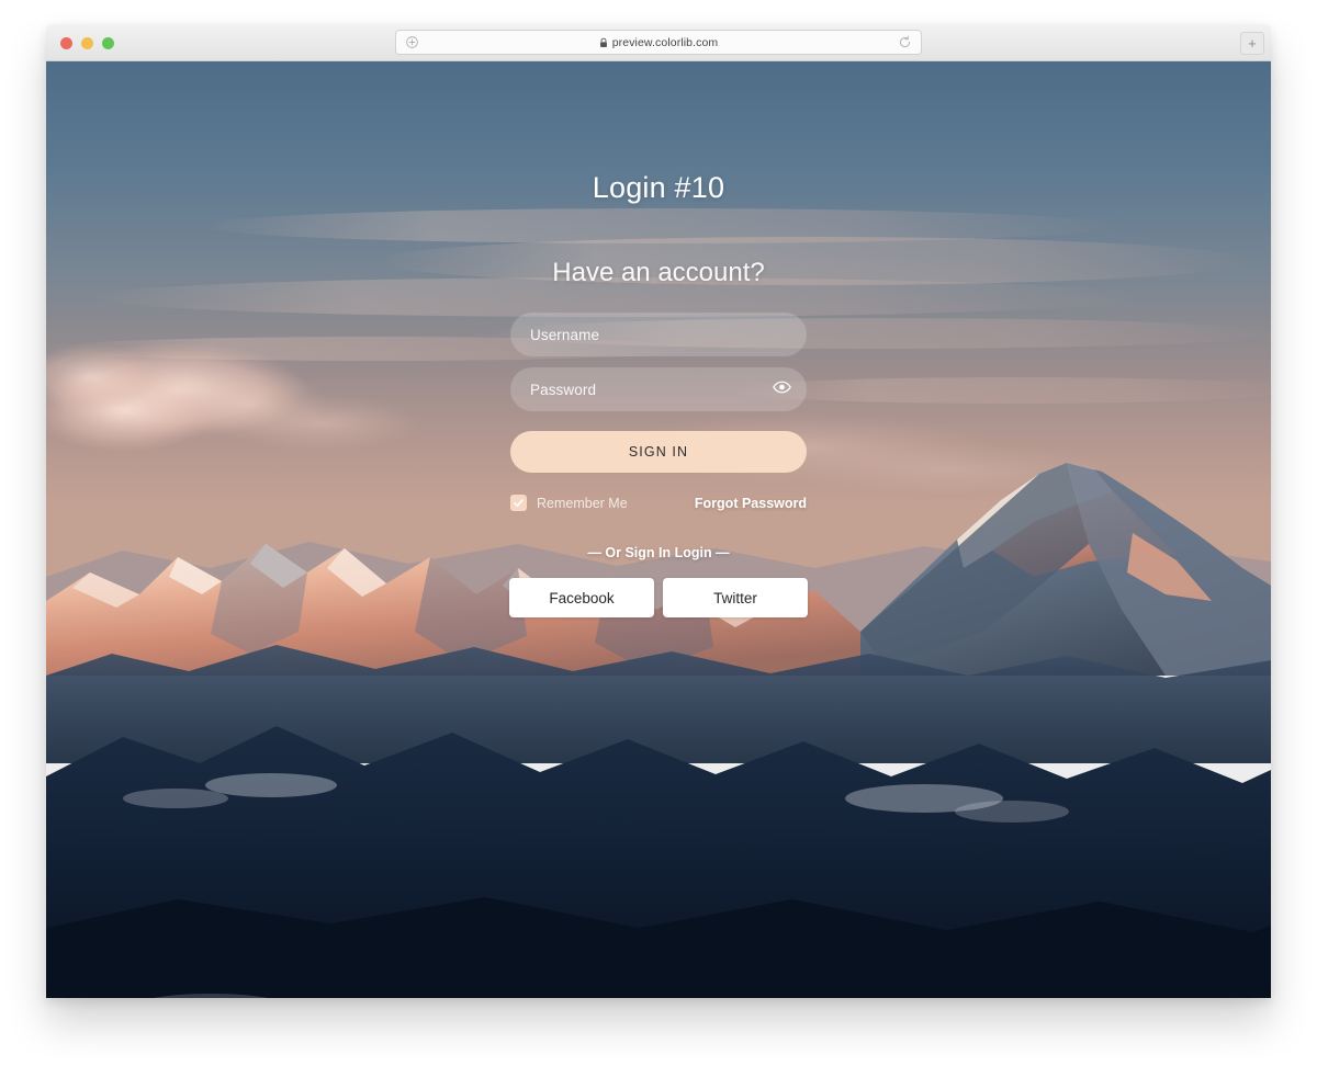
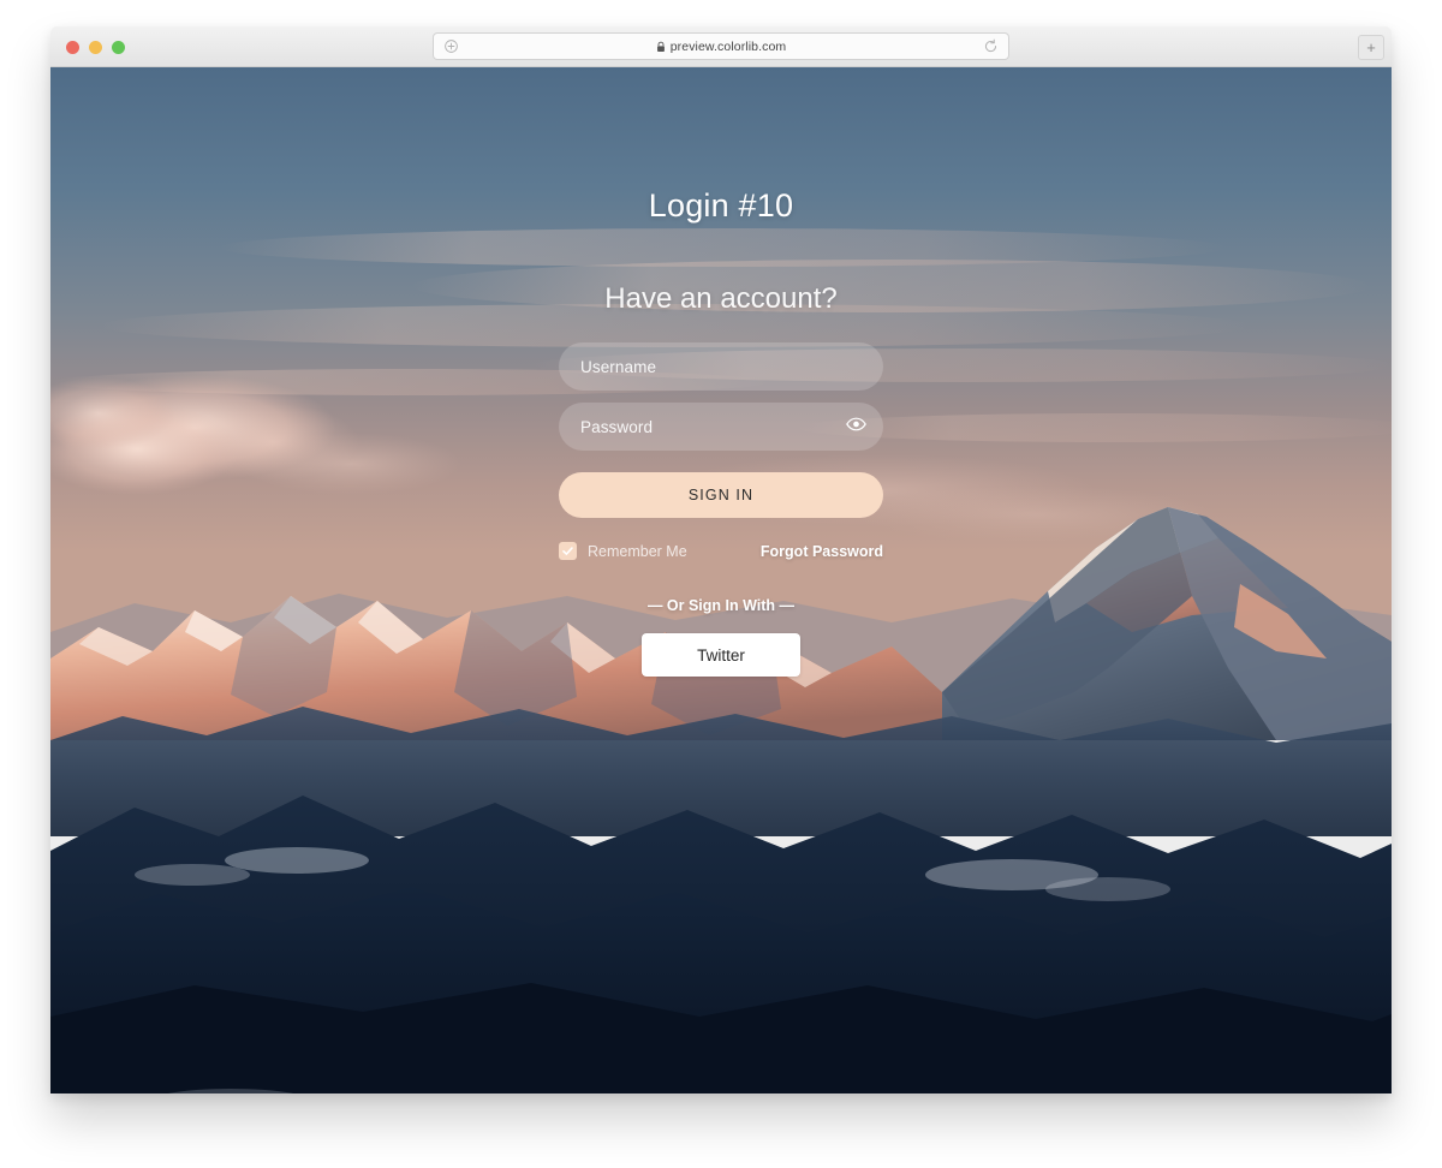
  preview.colorlib.com
  +
  Login #10
  Have an account?
  Username
  Password
  SIGN IN
  Remember Me
  Forgot Password
- — Or Sign In Login —
+ — Or Sign In With —
- Facebook
  Twitter
